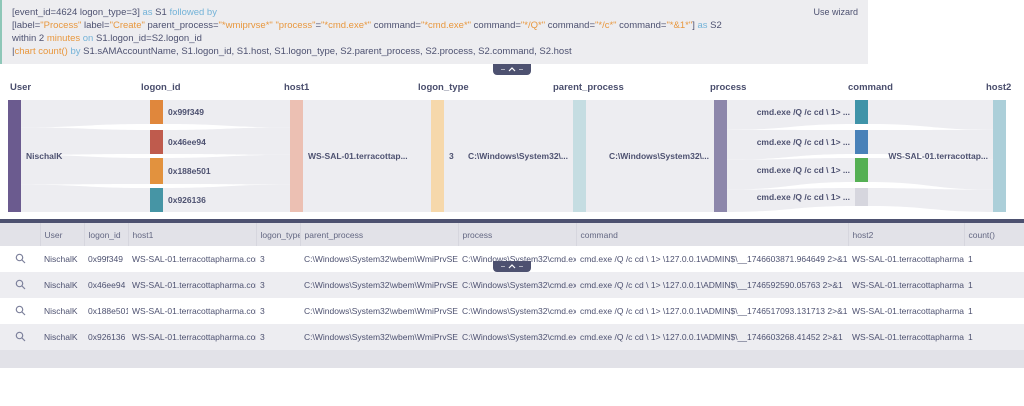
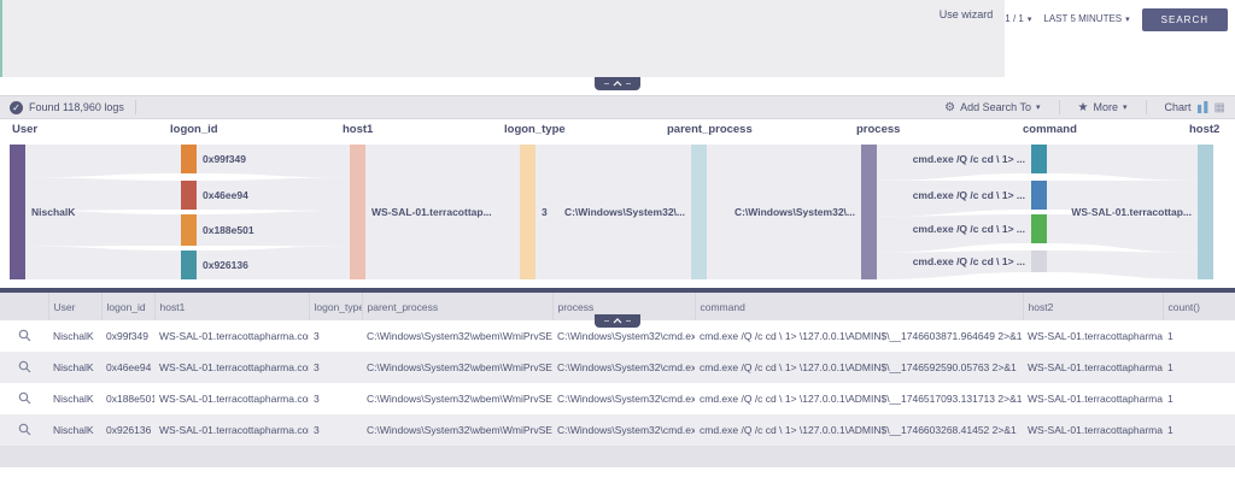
- [event_id=4624 logon_type=3] as S1 followed by
- [label="Process" label="Create" parent_process="*wmiprvse*" "process"="*cmd.exe*" command="*cmd.exe*" command="*/Q*" command="*/c*" command="*&1*"] as S2
- within 2 minutes on S1.logon_id=S2.logon_id
- |chart count() by S1.sAMAccountName, S1.logon_id, S1.host, S1.logon_type, S2.parent_process, S2.process, S2.command, S2.host
  Use wizard
+ 1 / 1
+ LAST 5 MINUTES
+ SEARCH
+ ✓
+ Found 118,960 logs
+ ⚙
+ Add Search To
+ ★
+ More
+ Chart
+ ▦
  User
  NischalK
  logon_id
  0x99f349
  0x46ee94
  0x188e501
  0x926136
  host1
  WS-SAL-01.terracottap...
  logon_type
  3
  parent_process
  C:\Windows\System32\...
  process
  C:\Windows\System32\...
  command
  cmd.exe /Q /c cd \ 1> ...
  cmd.exe /Q /c cd \ 1> ...
  cmd.exe /Q /c cd \ 1> ...
  cmd.exe /Q /c cd \ 1> ...
  host2
  WS-SAL-01.terracottap...
  	User	logon_id	host1	logon_typ	parent_process	process	command	host2	count()
  	NischalK	0x99f349	WS-SAL-01.terracottapharma.co	3	C:\Windows\System32\wbem\WmiPrvSE	C:\Windows\System32\cmd.ex	cmd.exe /Q /c cd \ 1> \127.0.0.1\ADMIN$\__1746603871.964649 2>&1	WS-SAL-01.terracottapharma	1
  	NischalK	0x46ee94	WS-SAL-01.terracottapharma.co	3	C:\Windows\System32\wbem\WmiPrvSE	C:\Windows\System32\cmd.ex	cmd.exe /Q /c cd \ 1> \127.0.0.1\ADMIN$\__1746592590.05763 2>&1	WS-SAL-01.terracottapharma	1
  	NischalK	0x188e501	WS-SAL-01.terracottapharma.co	3	C:\Windows\System32\wbem\WmiPrvSE	C:\Windows\System32\cmd.ex	cmd.exe /Q /c cd \ 1> \127.0.0.1\ADMIN$\__1746517093.131713 2>&1	WS-SAL-01.terracottapharma	1
  	NischalK	0x926136	WS-SAL-01.terracottapharma.co	3	C:\Windows\System32\wbem\WmiPrvSE	C:\Windows\System32\cmd.ex	cmd.exe /Q /c cd \ 1> \127.0.0.1\ADMIN$\__1746603268.41452 2>&1	WS-SAL-01.terracottapharma	1
